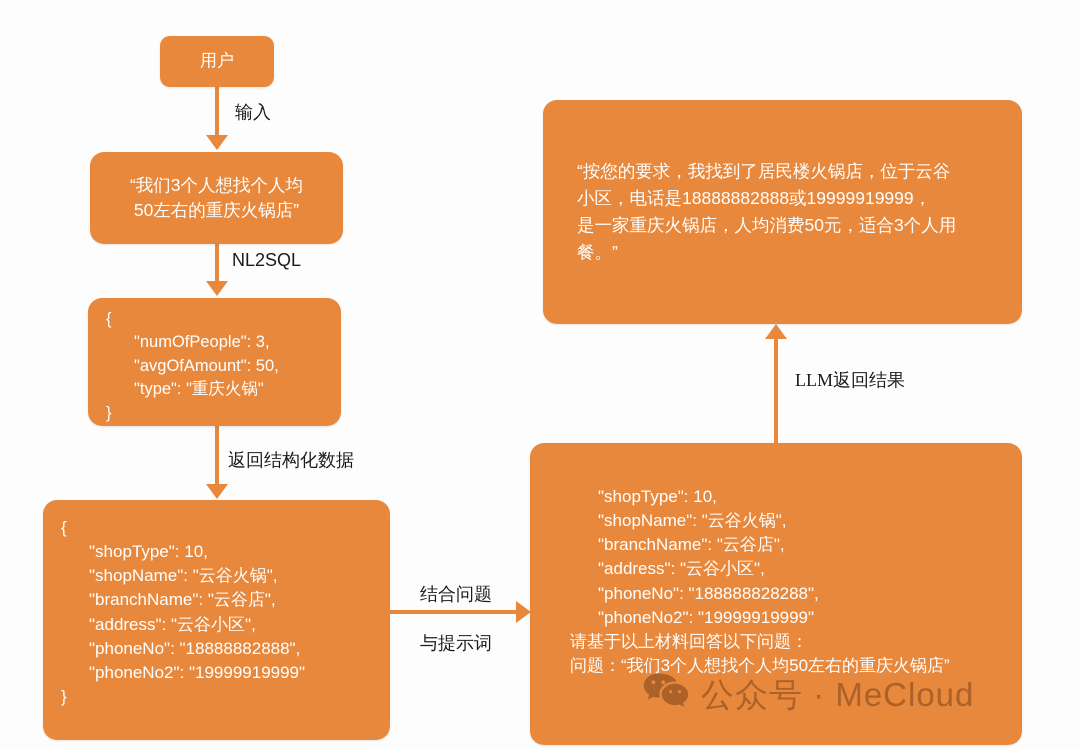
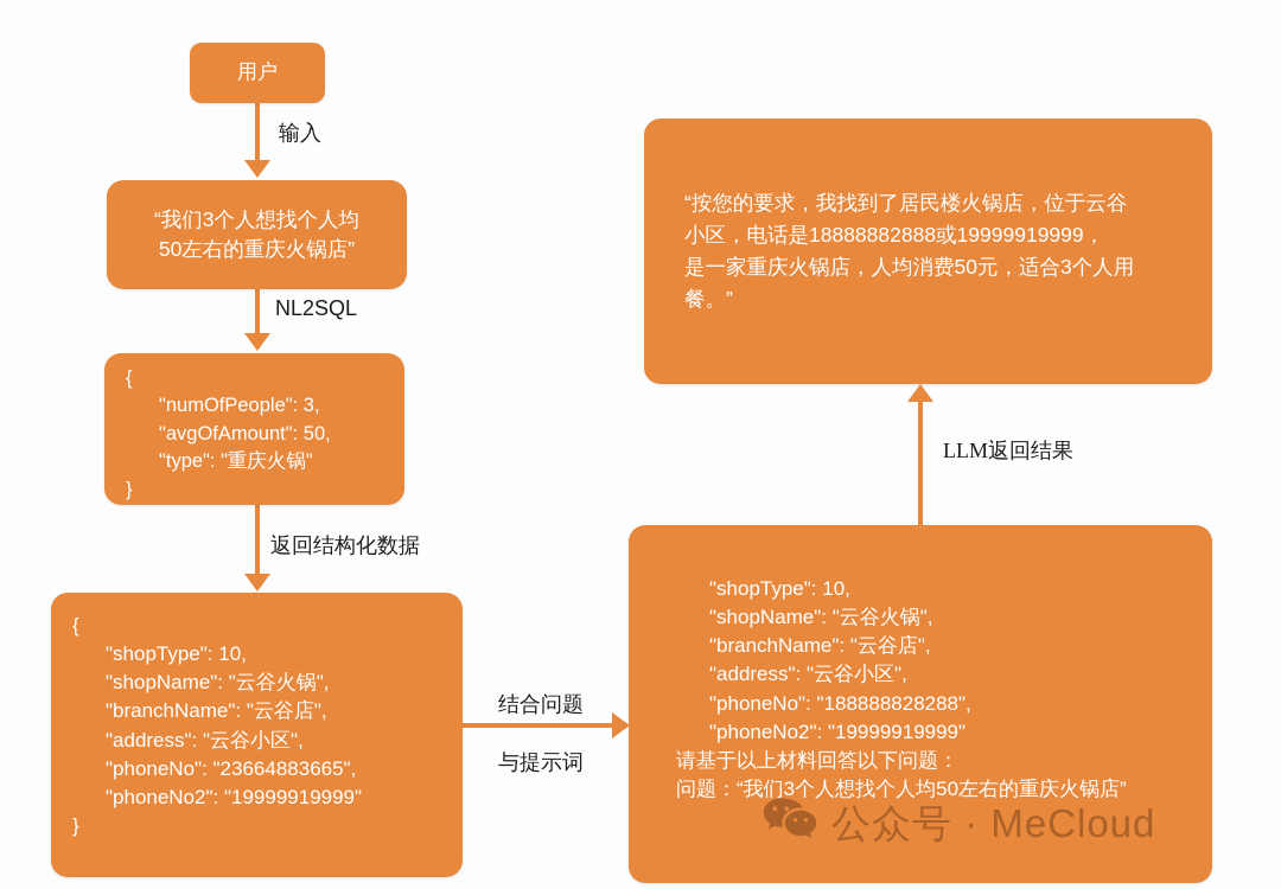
  输入
  NL2SQL
  返回结构化数据
  结合问题
  与提示词
  LLM返回结果
  用户
  “我们3个人想找个人均
  50左右的重庆火锅店”
  {
  "numOfPeople": 3,
  "avgOfAmount": 50,
  "type": "重庆火锅"
  }
  {
  "shopType": 10,
  "shopName": "云谷火锅",
  "branchName": "云谷店",
  "address": "云谷小区",
- "phoneNo": "18888882888",
+ "phoneNo": "23664883665",
  "phoneNo2": "19999919999"
  }
  "shopType": 10,
  "shopName": "云谷火锅",
  "branchName": "云谷店",
  "address": "云谷小区",
  "phoneNo": "188888828288",
  "phoneNo2": "19999919999"
  请基于以上材料回答以下问题：
  问题：“我们3个人想找个人均50左右的重庆火锅店”
  “按您的要求，我找到了居民楼火锅店，位于云谷
  小区，电话是18888882888或19999919999，
  是一家重庆火锅店，人均消费50元，适合3个人用
  餐。”
  公众号 · MeCloud
